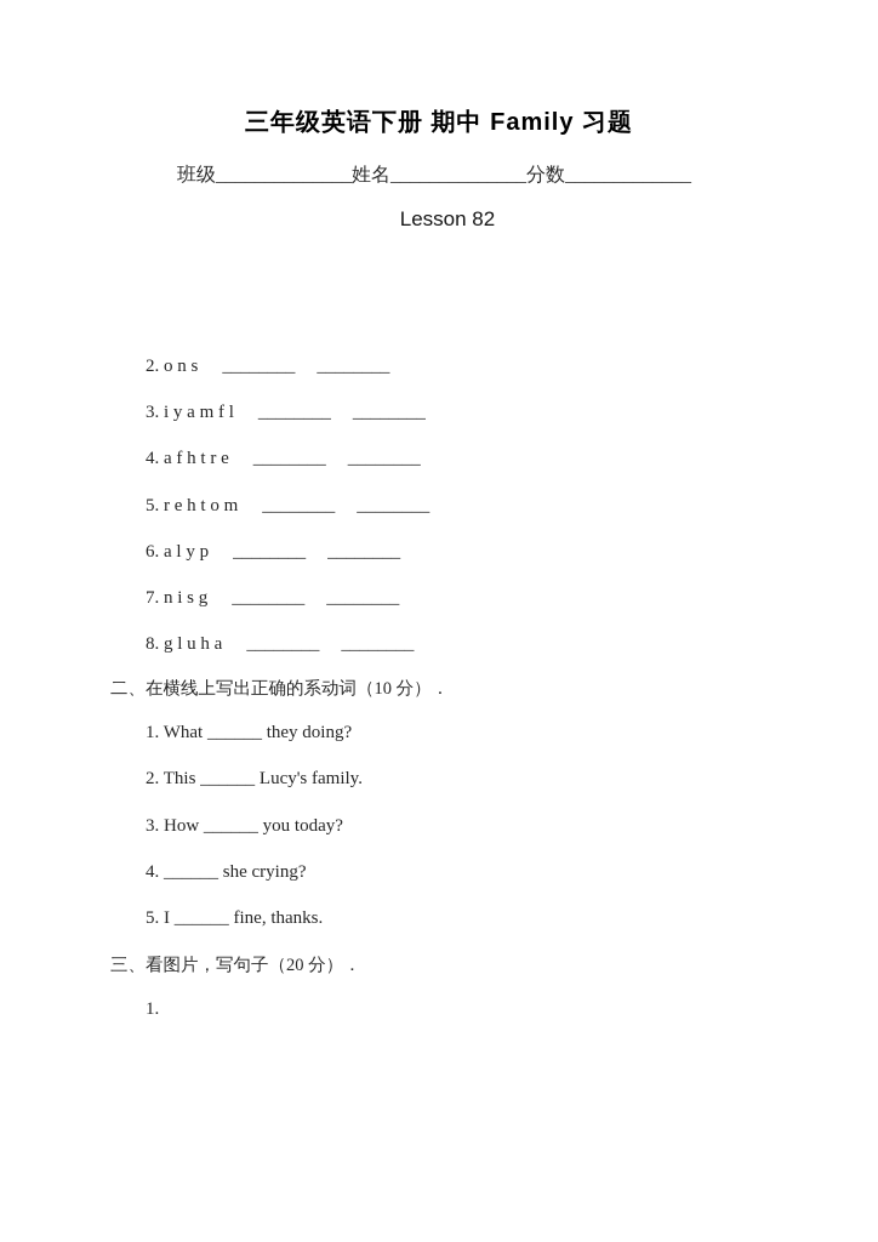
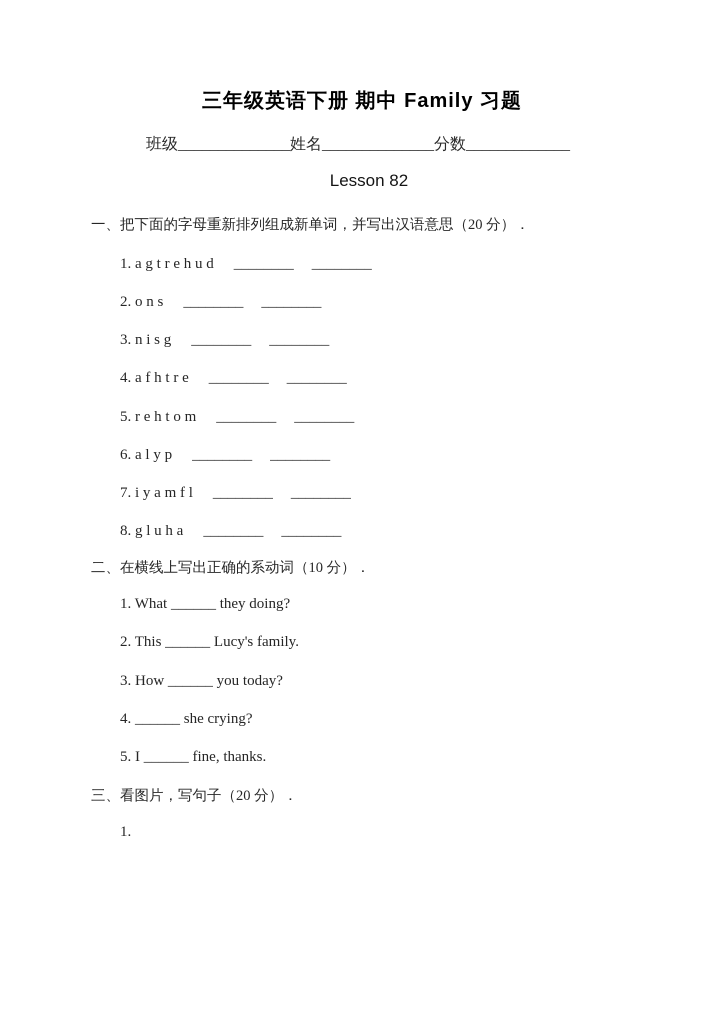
  三年级英语下册 期中 Family 习题
  班级______________姓名______________分数_____________
  Lesson 82
+ 一、把下面的字母重新排列组成新单词，并写出汉语意思（20 分）．
+ 1. a g t r e h u d ________ ________
  2. o n s ________ ________
- 3. i y a m f l ________ ________
+ 3. n i s g ________ ________
  4. a f h t r e ________ ________
  5. r e h t o m ________ ________
  6. a l y p ________ ________
- 7. n i s g ________ ________
+ 7. i y a m f l ________ ________
  8. g l u h a ________ ________
  二、在横线上写出正确的系动词（10 分）．
  1. What ______ they doing?
  2. This ______ Lucy's family.
  3. How ______ you today?
  4. ______ she crying?
  5. I ______ fine, thanks.
  三、看图片，写句子（20 分）．
  1.
